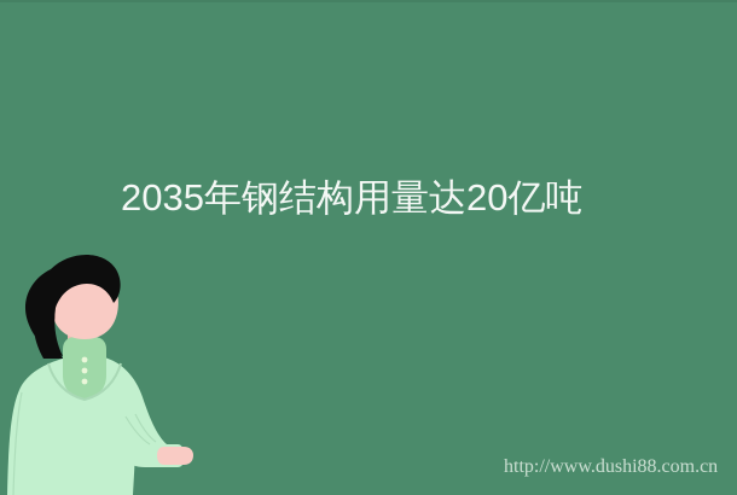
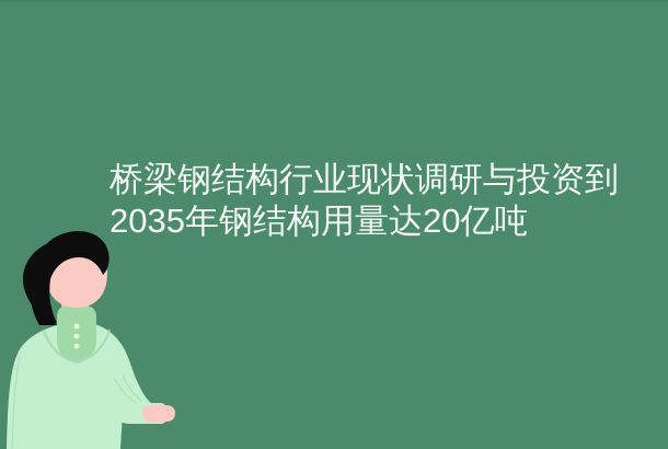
+ 桥梁钢结构行业现状调研与投资到
  2035年钢结构用量达20亿吨
- http://www.dushi88.com.cn
